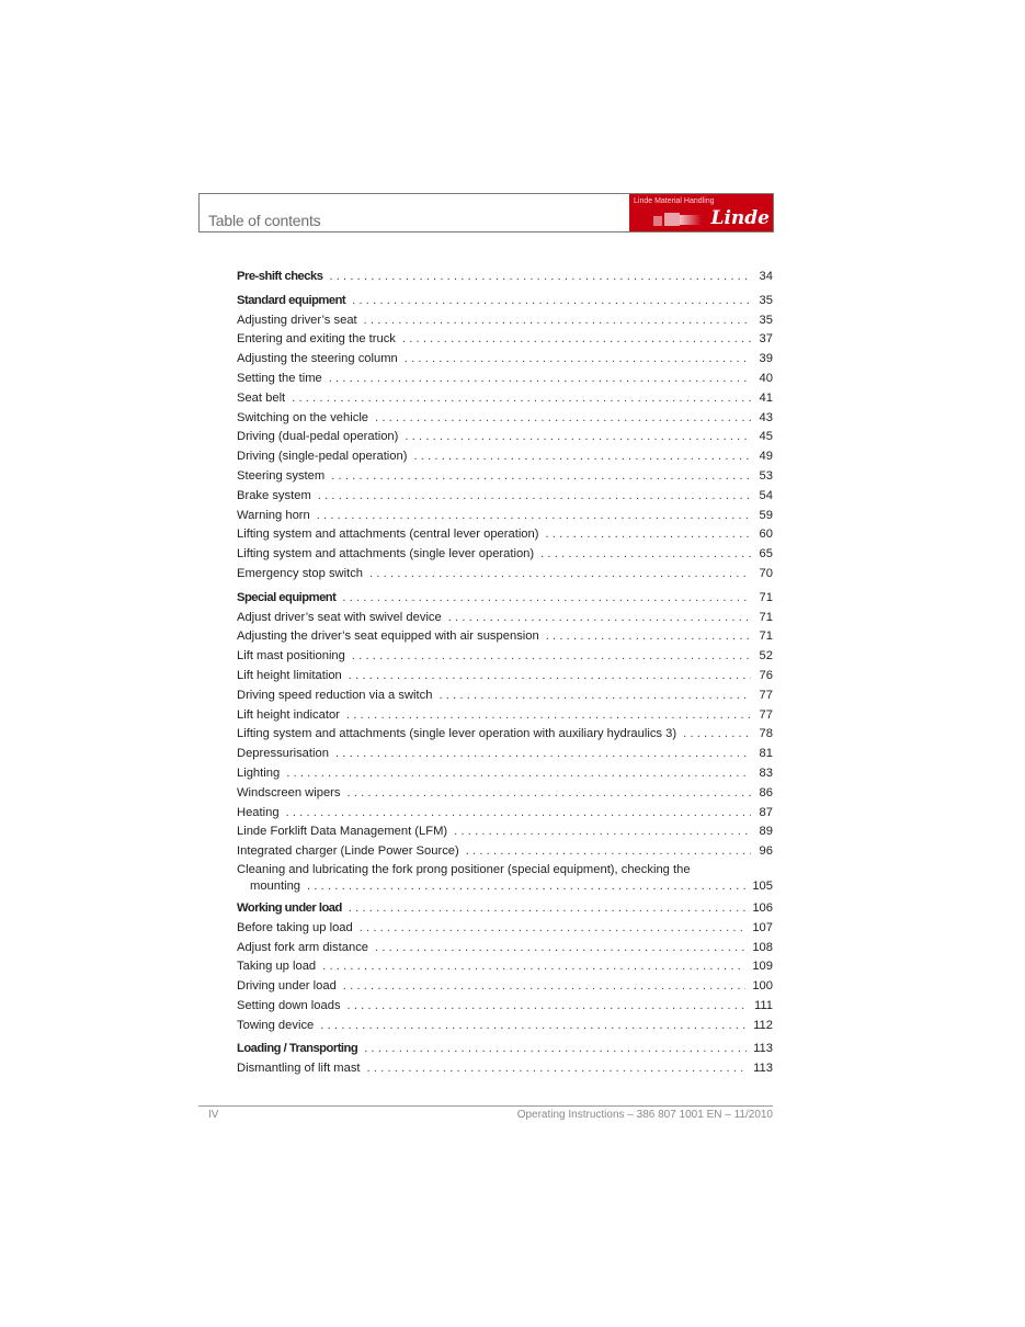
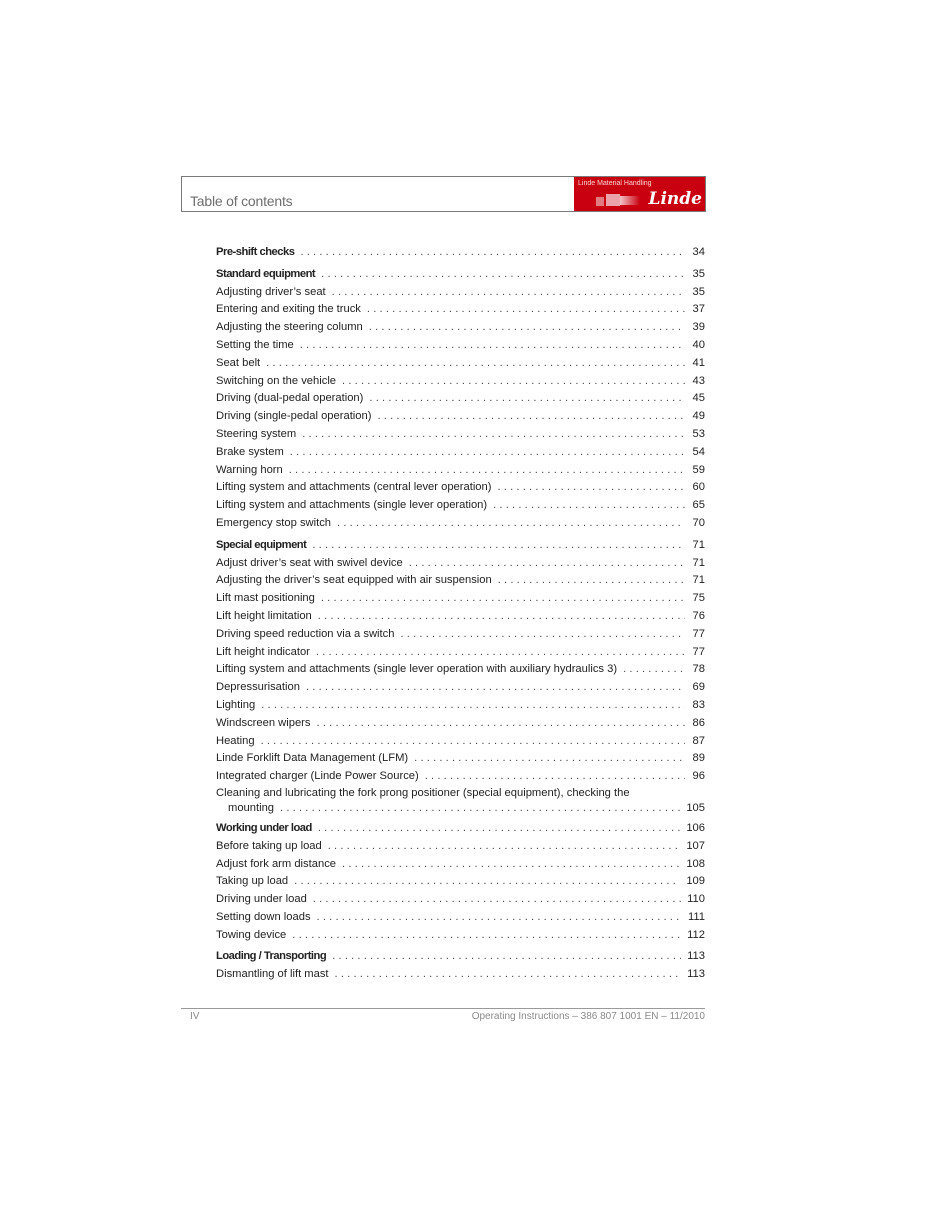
  Table of contents
  Linde
  Pre-shift checks
  34
  Standard equipment
  35
  Adjusting driver’s seat
  35
  Entering and exiting the truck
  37
  Adjusting the steering column
  39
  Setting the time
  40
  Seat belt
  41
  Switching on the vehicle
  43
  Driving (dual-pedal operation)
  45
  Driving (single-pedal operation)
  49
  Steering system
  53
  Brake system
  54
  Warning horn
  59
  Lifting system and attachments (central lever operation)
  60
  Lifting system and attachments (single lever operation)
  65
  Emergency stop switch
  70
  Special equipment
  71
  Adjust driver’s seat with swivel device
  71
  Adjusting the driver’s seat equipped with air suspension
  71
  Lift mast positioning
- 52
+ 75
  Lift height limitation
  76
  Driving speed reduction via a switch
  77
  Lift height indicator
  77
  Lifting system and attachments (single lever operation with auxiliary hydraulics 3)
  78
  Depressurisation
- 81
+ 69
  Lighting
  83
  Windscreen wipers
  86
  Heating
  87
  Linde Forklift Data Management (LFM)
  89
  Integrated charger (Linde Power Source)
  96
  Cleaning and lubricating the fork prong positioner (special equipment), checking the
  mounting
  105
  Working under load
  106
  Before taking up load
  107
  Adjust fork arm distance
  108
  Taking up load
  109
  Driving under load
- 100
+ 110
  Setting down loads
  111
  Towing device
  112
  Loading / Transporting
  113
  Dismantling of lift mast
  113
  IV
  Operating Instructions – 386 807 1001 EN – 11/2010
